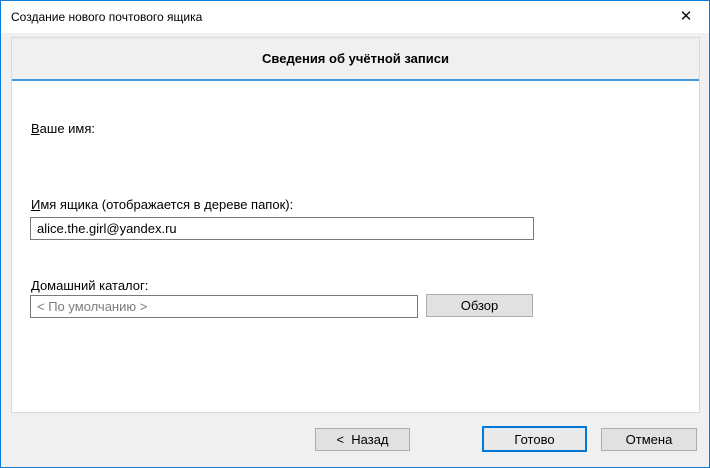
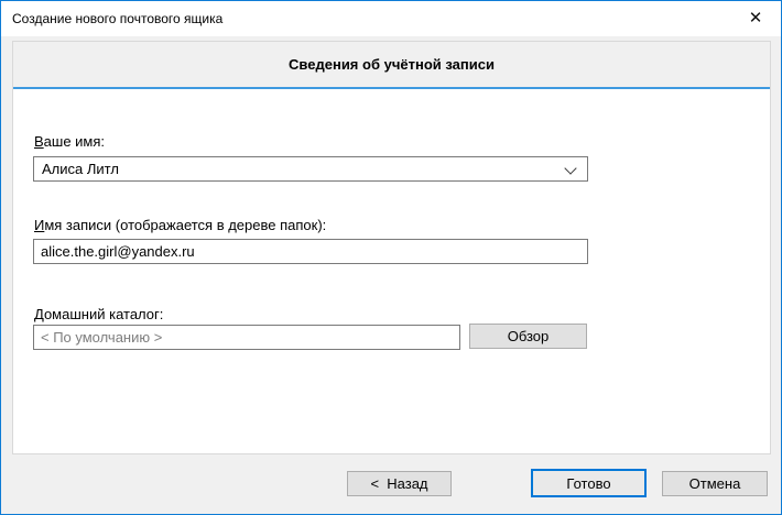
  Создание нового почтового ящика
  ✕
  Сведения об учётной записи
  Ваше имя:
+ Алиса Литл
- Имя ящика (отображается в дереве папок):
+ Имя записи (отображается в дереве папок):
  alice.the.girl@yandex.ru
  Домашний каталог:
  < По умолчанию >
  Обзор
  < Назад
  Готово
  Отмена
